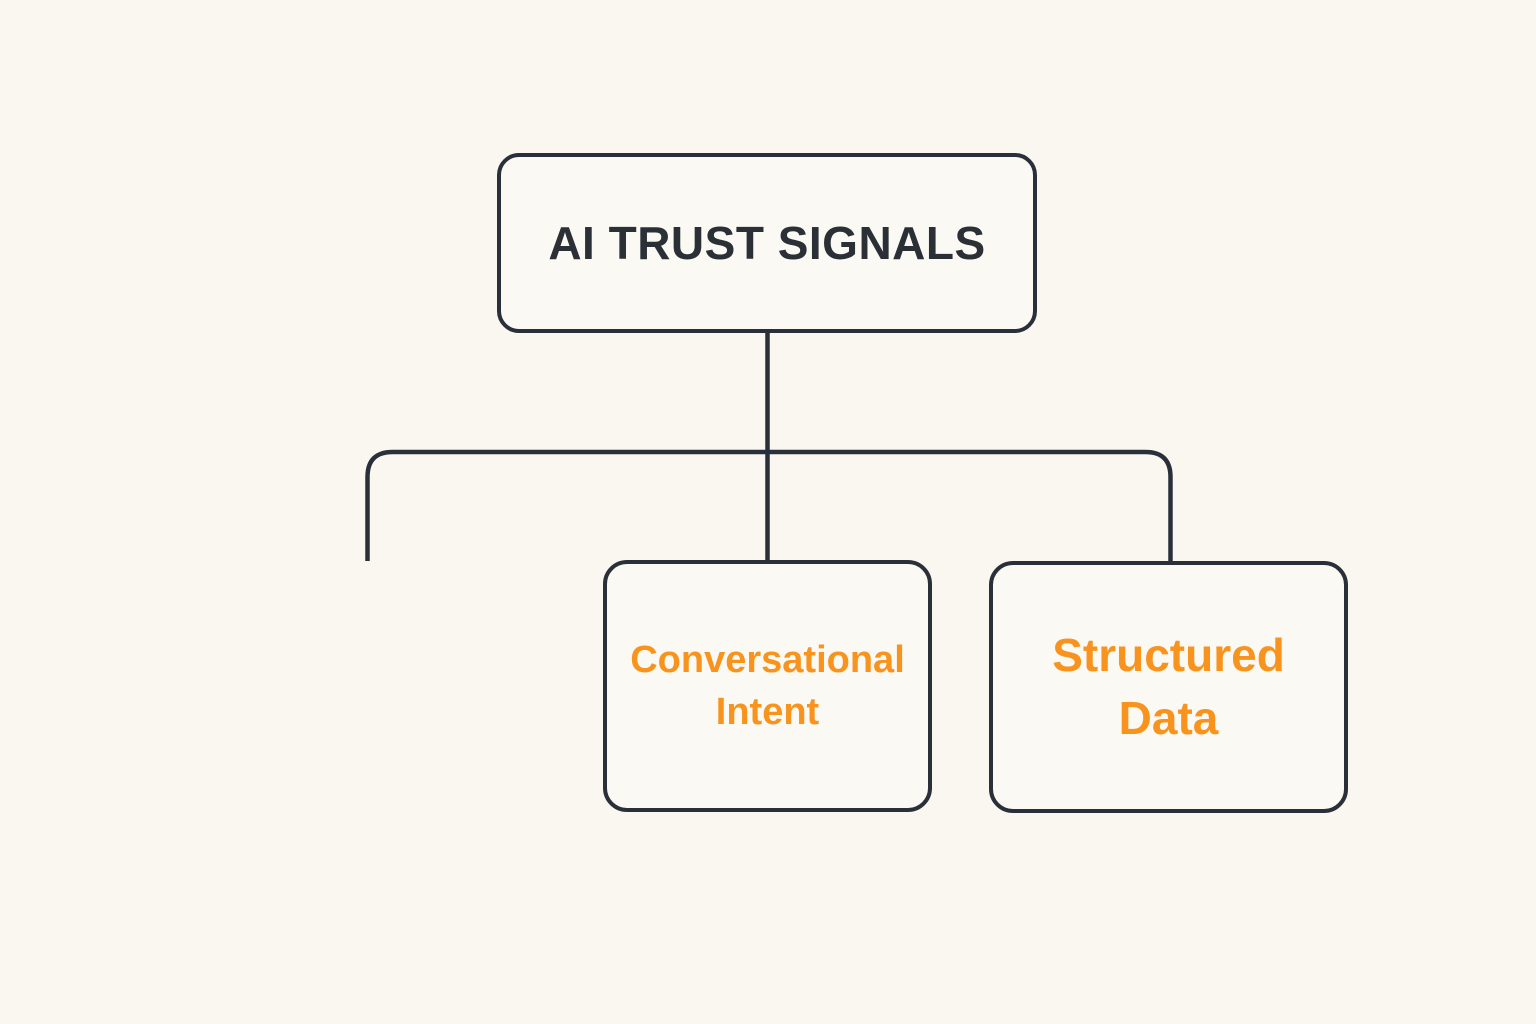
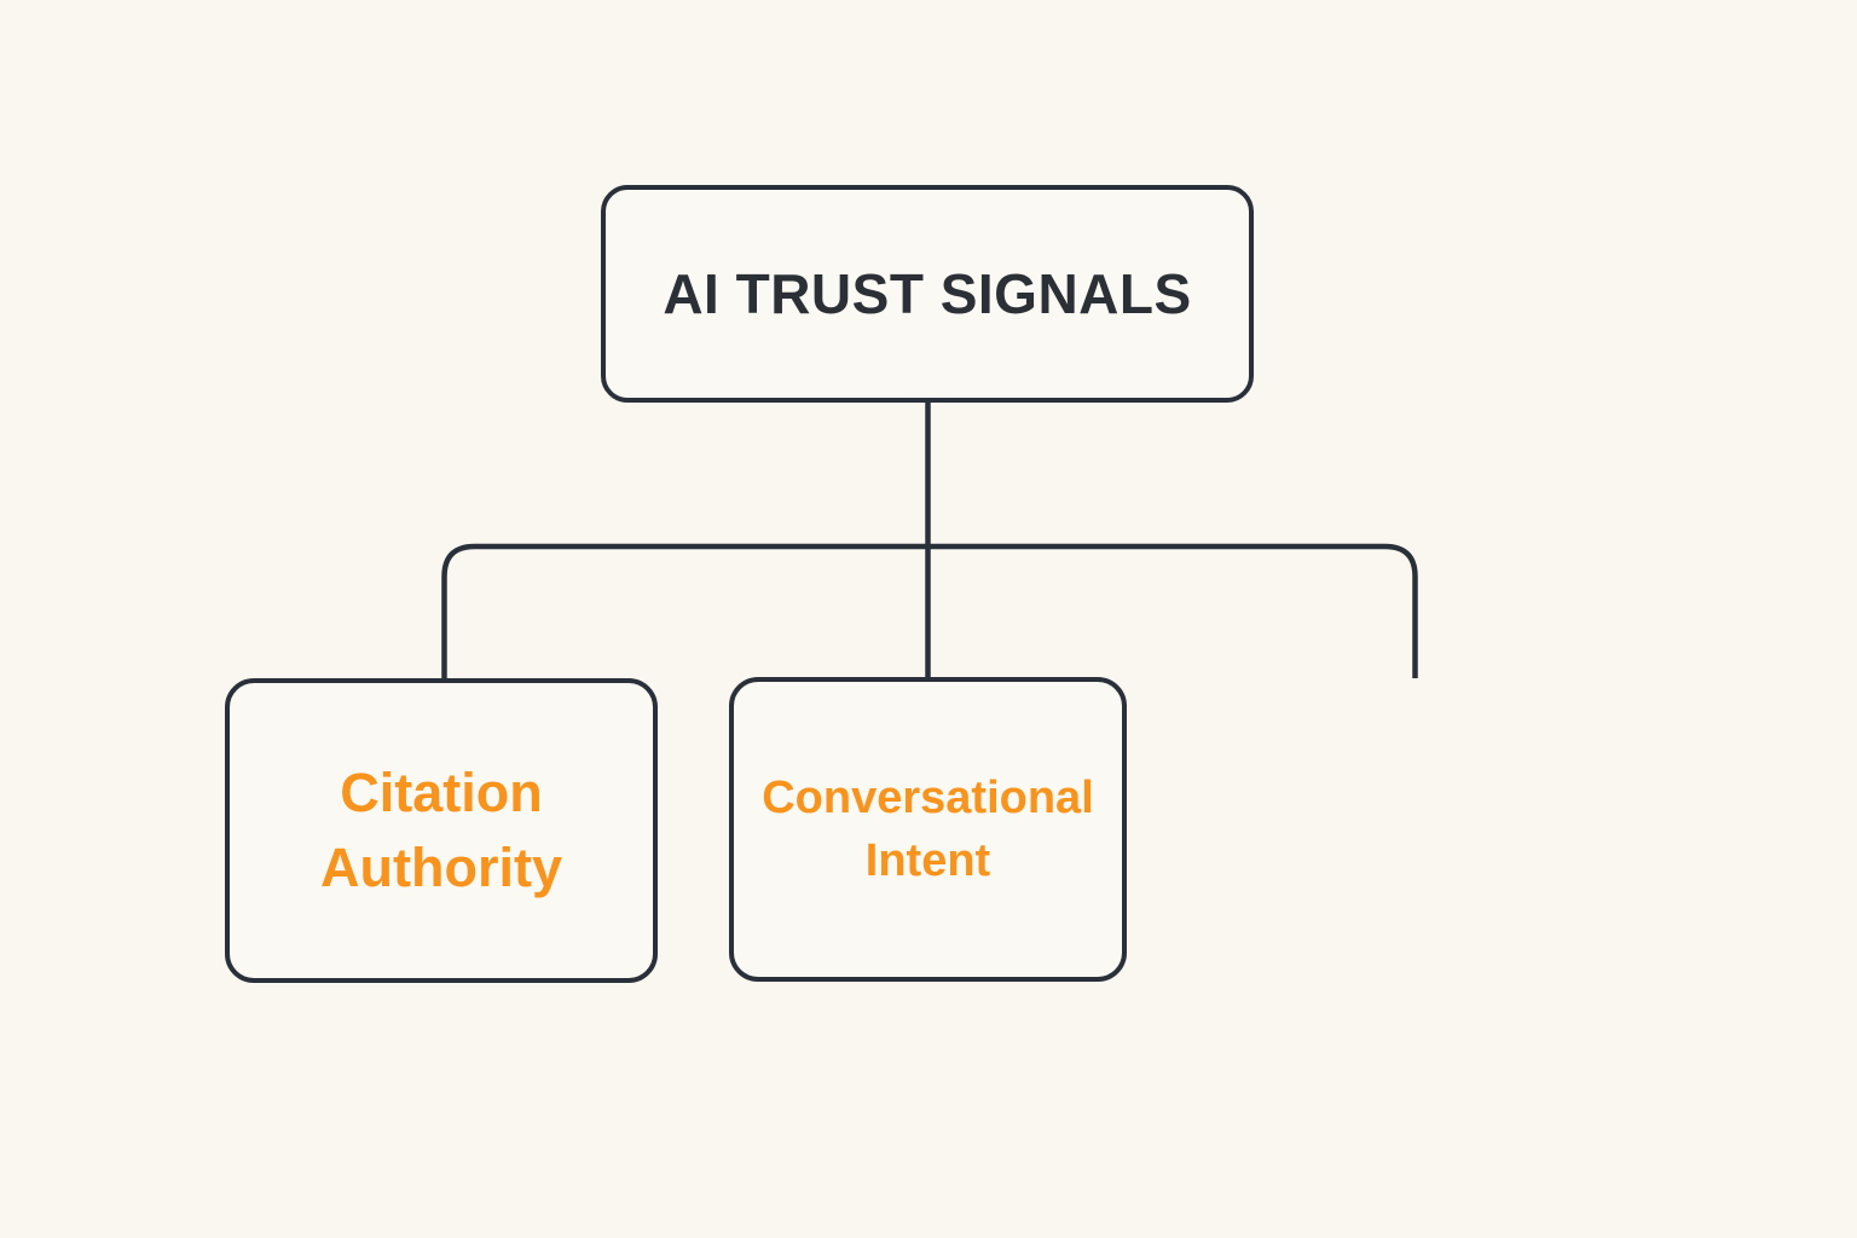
  AI TRUST SIGNALS
+ Citation Authority
  Conversational Intent
- Structured Data
